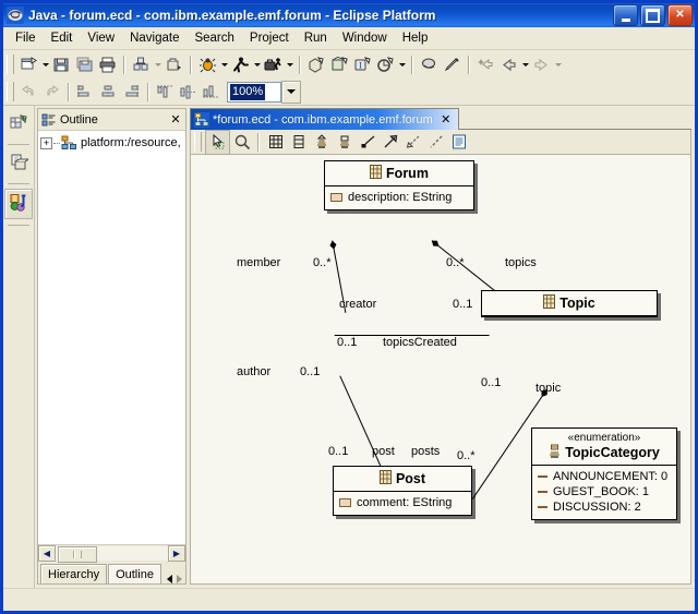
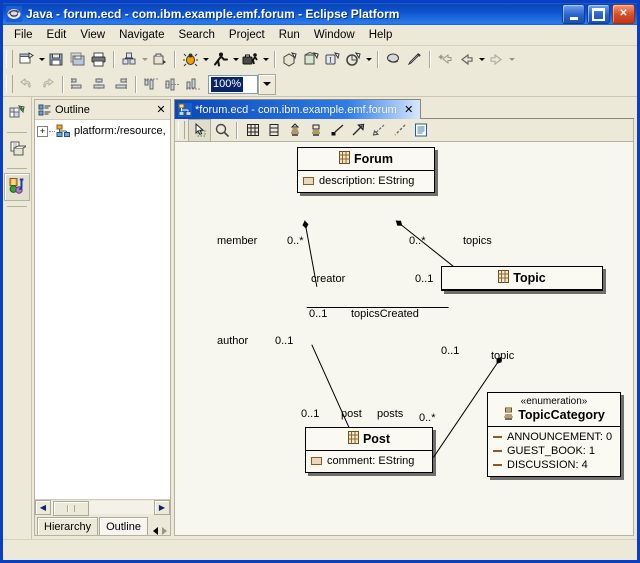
  Java - forum.ecd - com.ibm.example.emf.forum - Eclipse Platform
  ✕
  File
  Edit
  View
  Navigate
  Search
  Project
  Run
  Window
  Help
  I
  100%
  Outline
  ✕
  +
  platform:/resource,
  ◀
  ▶
  Hierarchy
  Outline
  *forum.ecd - com.ibm.example.emf.forum
  ✕
  Forum
  description: EString
  Topic
  Post
  comment: EString
  «enumeration»
  TopicCategory
  ANNOUNCEMENT: 0
  GUEST_BOOK: 1
- DISCUSSION: 2
+ DISCUSSION: 4
  member
  0..*
  0..*
  topics
  creator
  0..1
  0..1
  topicsCreated
  author
  0..1
  0..1
  topic
  0..1
  post
  posts
  0..*
